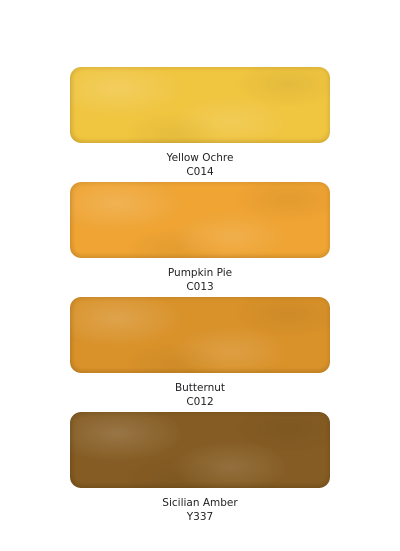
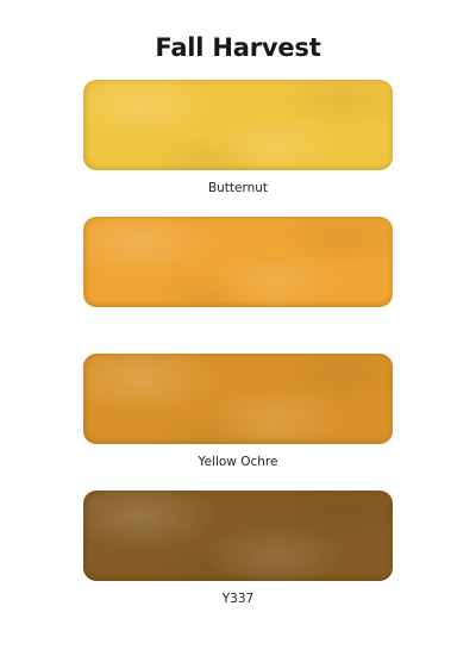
+ Fall Harvest
- Yellow Ochre
+ Butternut
- C014
- Pumpkin Pie
- C013
- Butternut
+ Yellow Ochre
- C012
- Sicilian Amber
  Y337
